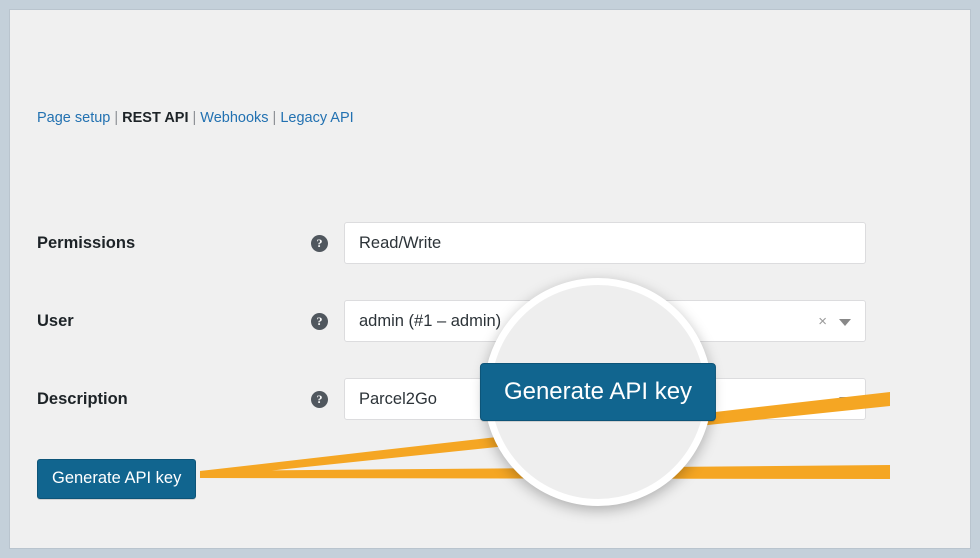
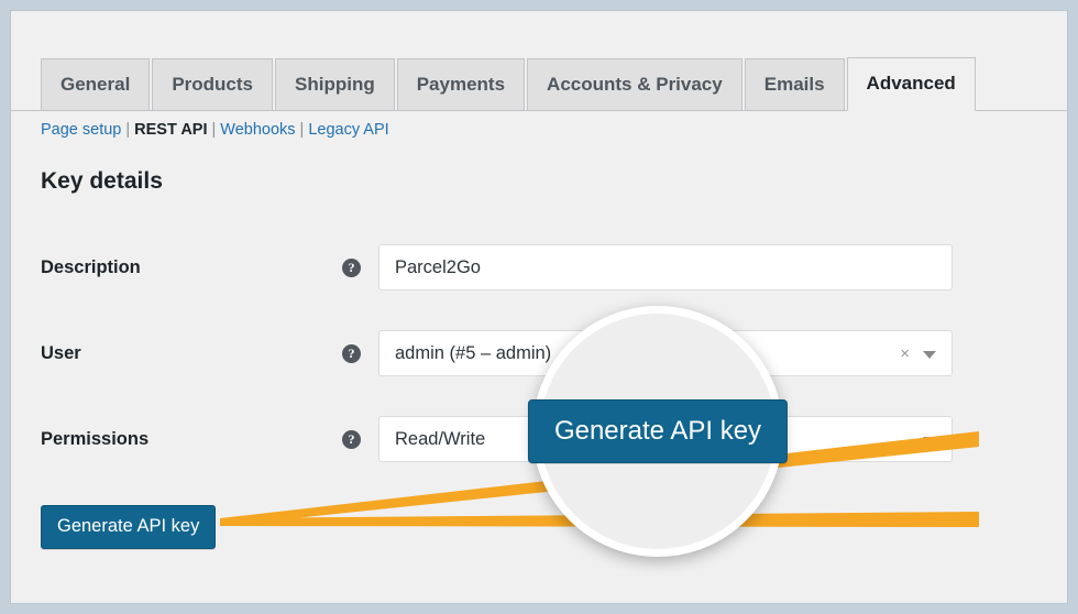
+ General
+ Products
+ Shipping
+ Payments
+ Accounts & Privacy
+ Emails
+ Advanced
  Page setup | REST API | Webhooks | Legacy API
+ Key details
- Permissions
+ Description
  ?
- Read/Write
+ Parcel2Go
  User
  ?
- admin (#1 – admin)
+ admin (#5 – admin)
  ×
- Description
+ Permissions
  ?
- Parcel2Go
+ Read/Write
  Generate API key
  Generate API key
